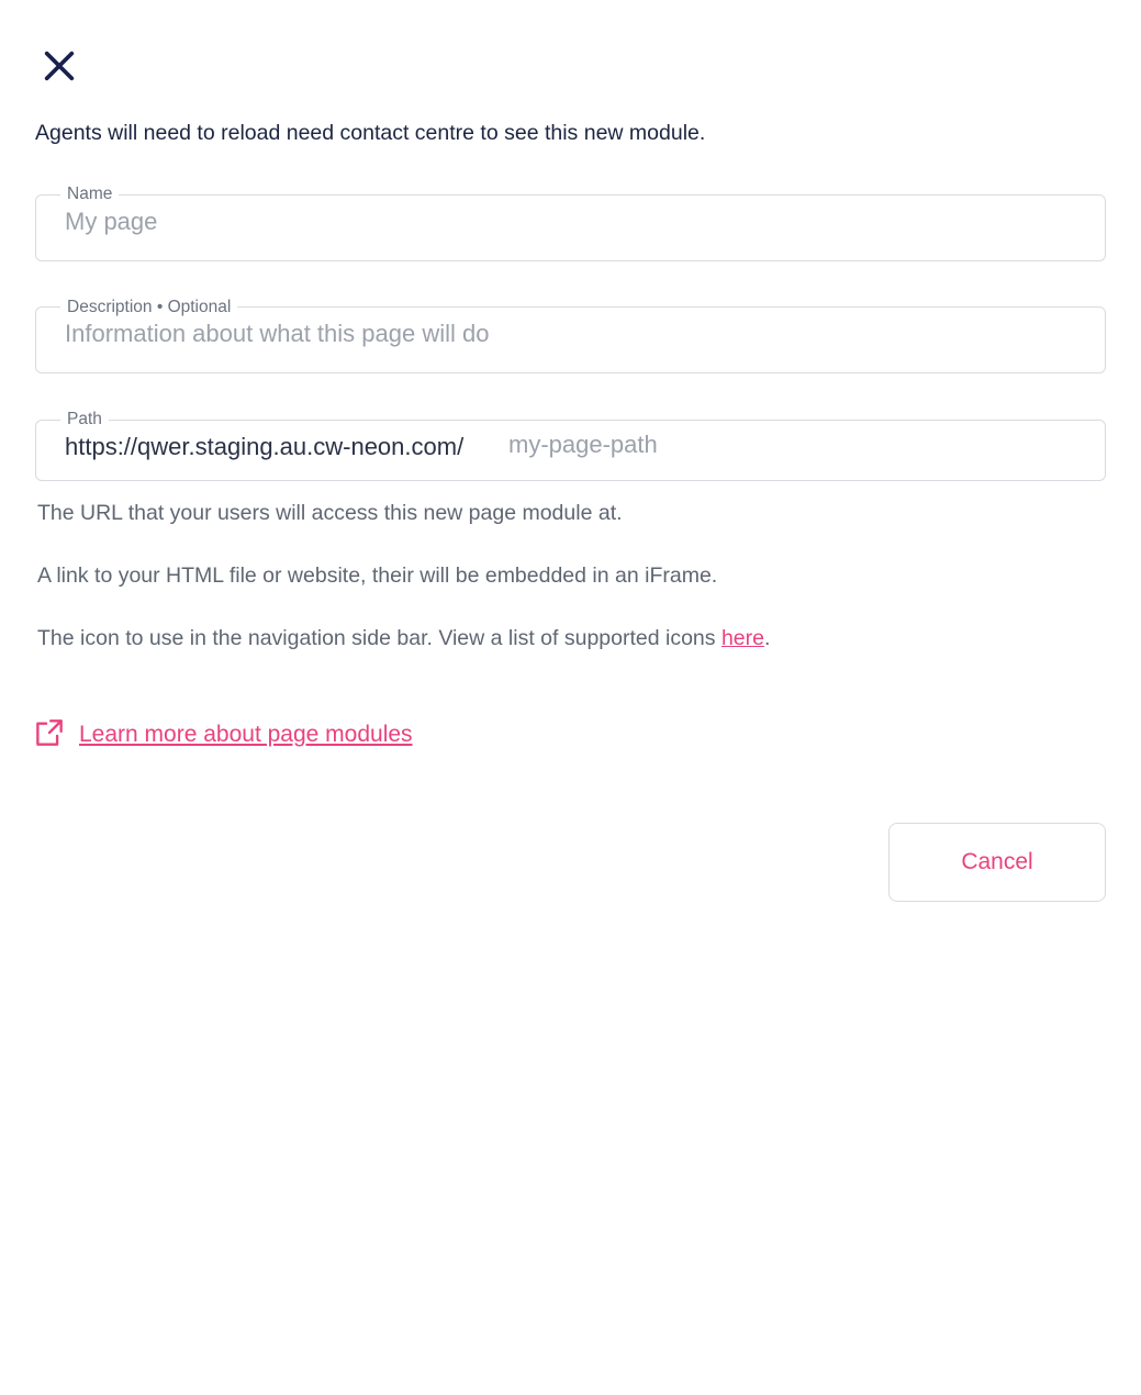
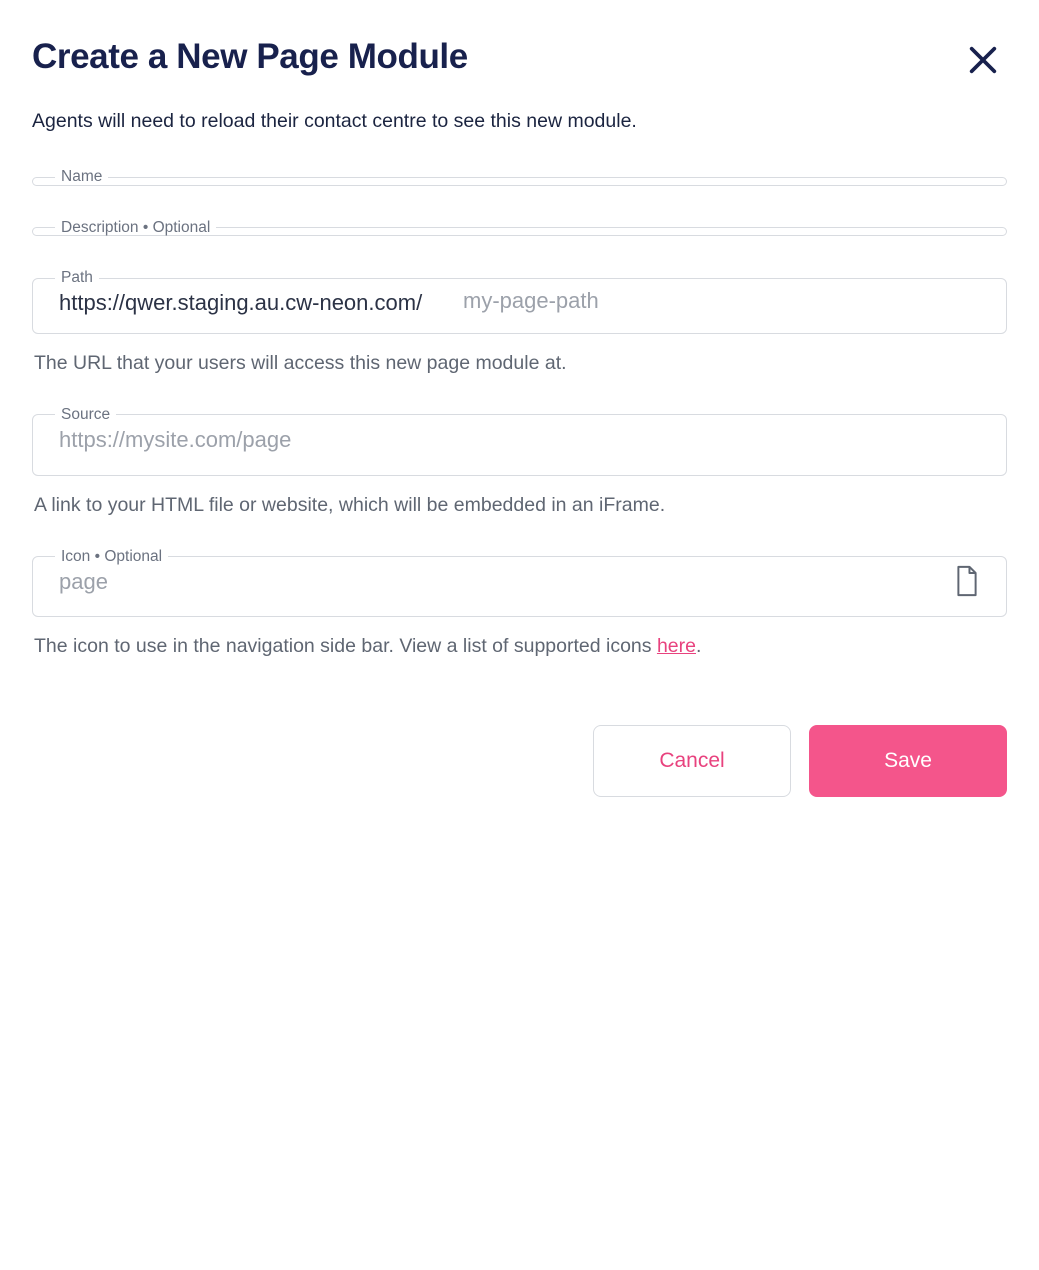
+ Create a New Page Module
- Agents will need to reload need contact centre to see this new module.
+ Agents will need to reload their contact centre to see this new module.
  Name
- My page
  Description • Optional
- Information about what this page will do
  Path
  https://qwer.staging.au.cw-neon.com/
  my-page-path
  The URL that your users will access this new page module at.
+ Source
+ https://mysite.com/page
- A link to your HTML file or website, their will be embedded in an iFrame.
+ A link to your HTML file or website, which will be embedded in an iFrame.
+ Icon • Optional
+ page
  The icon to use in the navigation side bar. View a list of supported icons here.
- Learn more about page modules
  Cancel
+ Save
